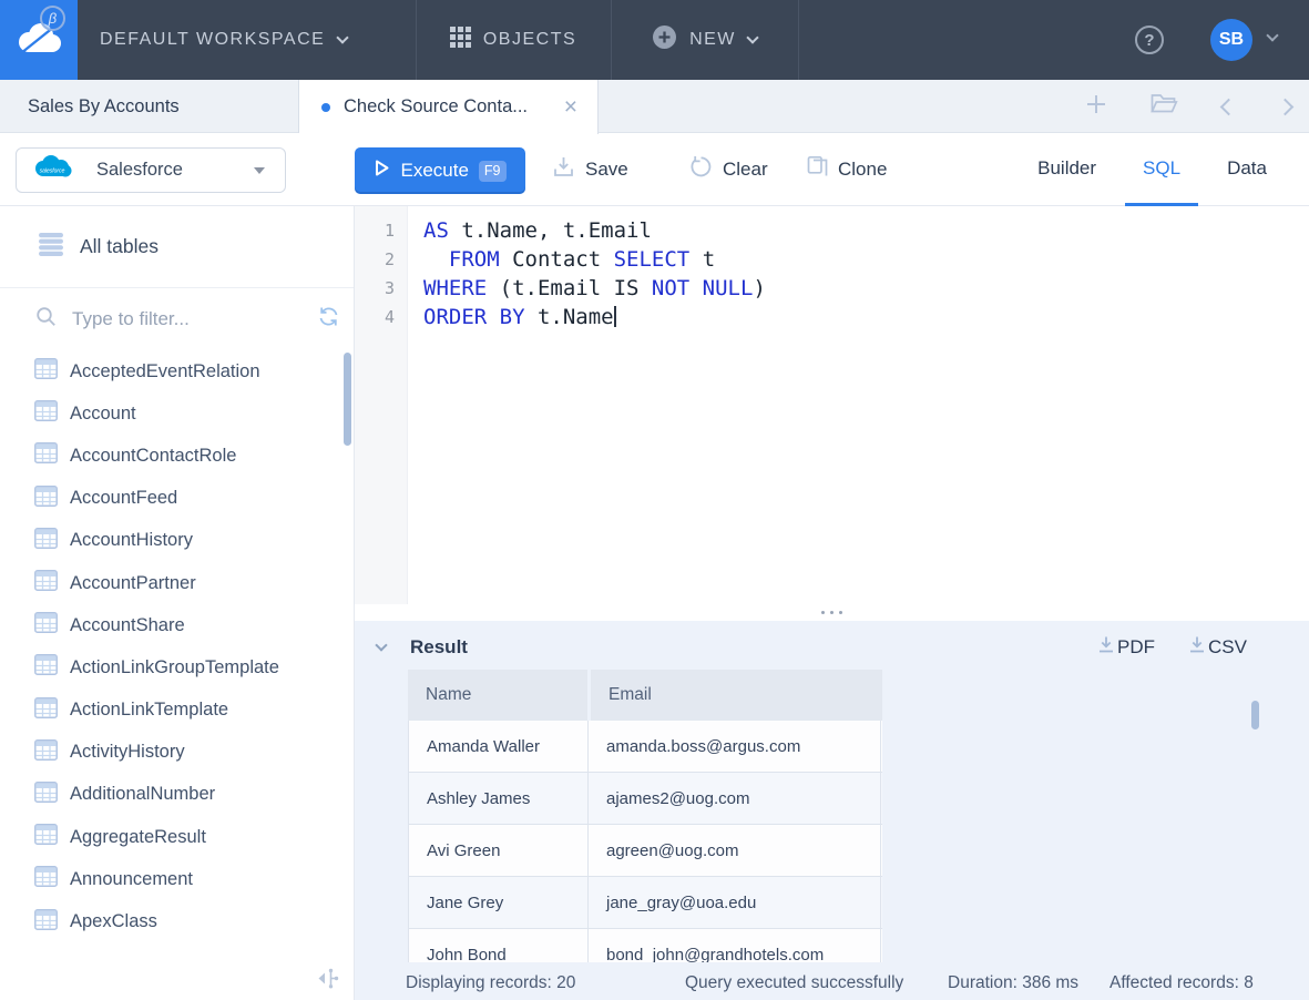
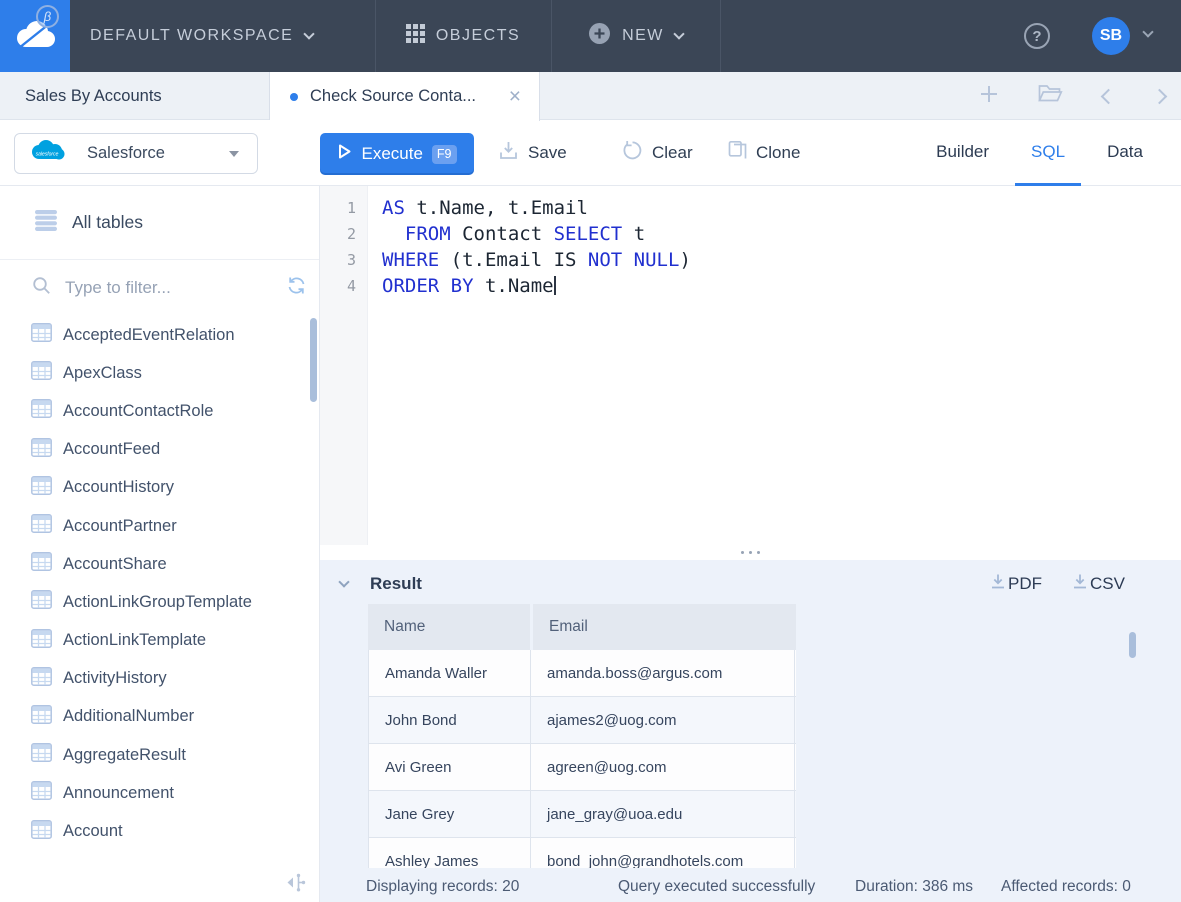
  β
  DEFAULT WORKSPACE
  OBJECTS
  NEW
  ?
  SB
  Sales By Accounts
  Check Source Conta...
  ×
  Salesforce
  Execute
  F9
  Save
  Clear
  Clone
  Builder
  SQL
  Data
  All tables
  Type to filter...
  AcceptedEventRelation
- Account
+ ApexClass
  AccountContactRole
  AccountFeed
  AccountHistory
  AccountPartner
  AccountShare
  ActionLinkGroupTemplate
  ActionLinkTemplate
  ActivityHistory
  AdditionalNumber
  AggregateResult
  Announcement
- ApexClass
+ Account
  1
  AS t.Name, t.Email
  2
  FROM Contact SELECT t
  3
  WHERE (t.Email IS NOT NULL)
  4
  ORDER BY t.Name
  Result
  PDF
  CSV
  Name
  Email
  Amanda Waller
  amanda.boss@argus.com
- Ashley James
+ John Bond
  ajames2@uog.com
  Avi Green
  agreen@uog.com
  Jane Grey
  jane_gray@uoa.edu
- John Bond
+ Ashley James
  bond_john@grandhotels.com
  Displaying records: 20
  Query executed successfully
  Duration: 386 ms
- Affected records: 8
+ Affected records: 0
